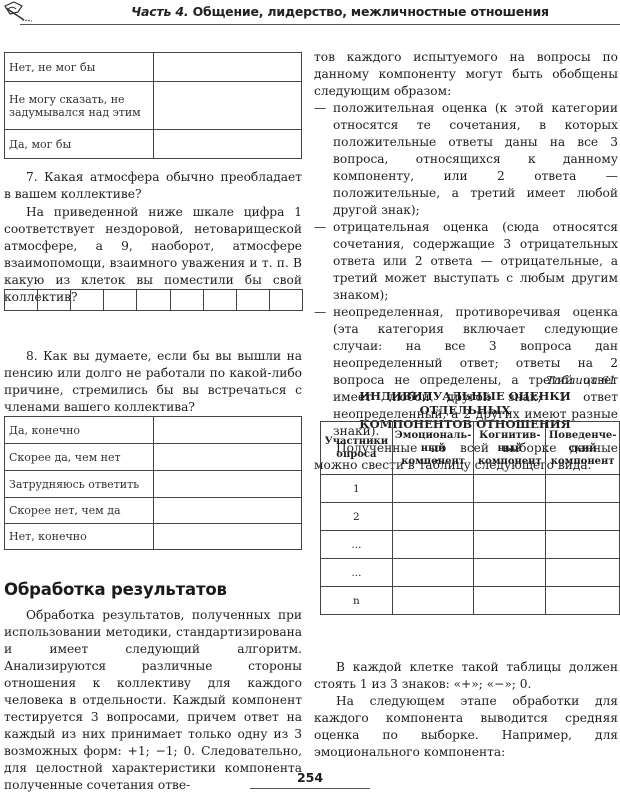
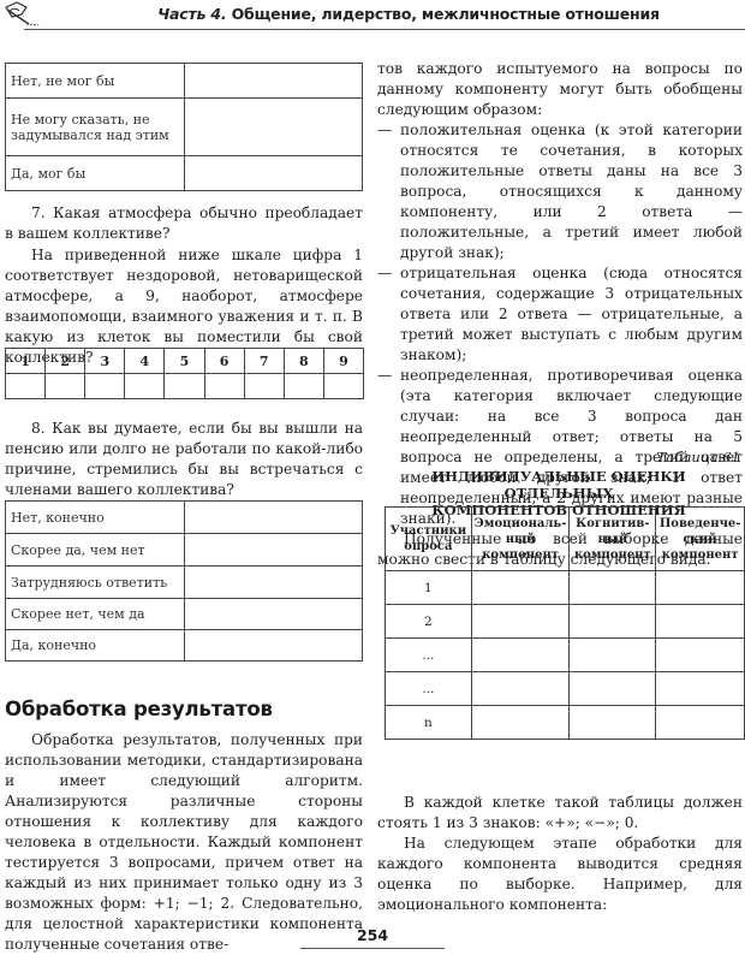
  Часть 4. Общение, лидерство, межличностные отношения
  Нет, не мог бы
  Не могу сказать, не задумывался над этим
  Да, мог бы
  7. Какая атмосфера обычно преобладает в вашем коллективе?
  На приведенной ниже шкале цифра 1 соответствует нездоровой, нетоварищеской атмосфере, а 9, наоборот, атмосфере взаимопомощи, взаимного уважения и т. п. В какую из клеток вы поместили бы свой коллектив?
+ 1	2	3	4	5	6	7	8	9
  8. Как вы думаете, если бы вы вышли на пенсию или долго не работали по какой-либо причине, стремились бы вы встречаться с членами вашего коллектива?
- Да, конечно
+ Нет, конечно
  Скорее да, чем нет
  Затрудняюсь ответить
  Скорее нет, чем да
- Нет, конечно
+ Да, конечно
  Обработка результатов
- Обработка результатов, полученных при использовании методики, стандартизирована и имеет следующий алгоритм. Анализируются различные стороны отношения к коллективу для каждого человека в отдельности. Каждый компонент тестируется 3 вопросами, причем ответ на каждый из них принимает только одну из 3 возможных форм: +1; −1; 0. Следовательно, для целостной характеристики компонента полученные сочетания отве-
+ Обработка результатов, полученных при использовании методики, стандартизирована и имеет следующий алгоритм. Анализируются различные стороны отношения к коллективу для каждого человека в отдельности. Каждый компонент тестируется 3 вопросами, причем ответ на каждый из них принимает только одну из 3 возможных форм: +1; −1; 2. Следовательно, для целостной характеристики компонента полученные сочетания отве-
  тов каждого испытуемого на вопросы по данному компоненту могут быть обобщены следующим образом:
  положительная оценка (к этой категории относятся те сочетания, в которых положительные ответы даны на все 3 вопроса, относящихся к данному компоненту, или 2 ответа — положительные, а третий имеет любой другой знак);
  отрицательная оценка (сюда относятся сочетания, содержащие 3 отрицательных ответа или 2 ответа — отрицательные, а третий может выступать с любым другим знаком);
- неопределенная, противоречивая оценка (эта категория включает следующие случаи: на все 3 вопроса дан неопределенный ответ; ответы на 2 вопроса не определены, а третий ответ имеет любой другой знак; 1 ответ неопределенный, а 2 других имеют разные знаки).
+ неопределенная, противоречивая оценка (эта категория включает следующие случаи: на все 3 вопроса дан неопределенный ответ; ответы на 5 вопроса не определены, а третий ответ имеет любой другой знак; 1 ответ неопределенный, а 2 других имеют разные знаки).
  Полученные по всей выборке данные можно свести в таблицу следующего вида.
  Таблица 61
  ИНДИВИДУАЛЬНЫЕ ОЦЕНКИ ОТДЕЛЬНЫХ
  КОМПОНЕНТОВ ОТНОШЕНИЯ
  Участники опроса	Эмоциональ- ный компонент	Когнитив- ный компонент	Поведенче- ский компонент
  1
  2
  ...
  ...
  n
  В каждой клетке такой таблицы должен стоять 1 из 3 знаков: «+»; «−»; 0.
  На следующем этапе обработки для каждого компонента выводится средняя оценка по выборке. Например, для эмоционального компонента:
  254
